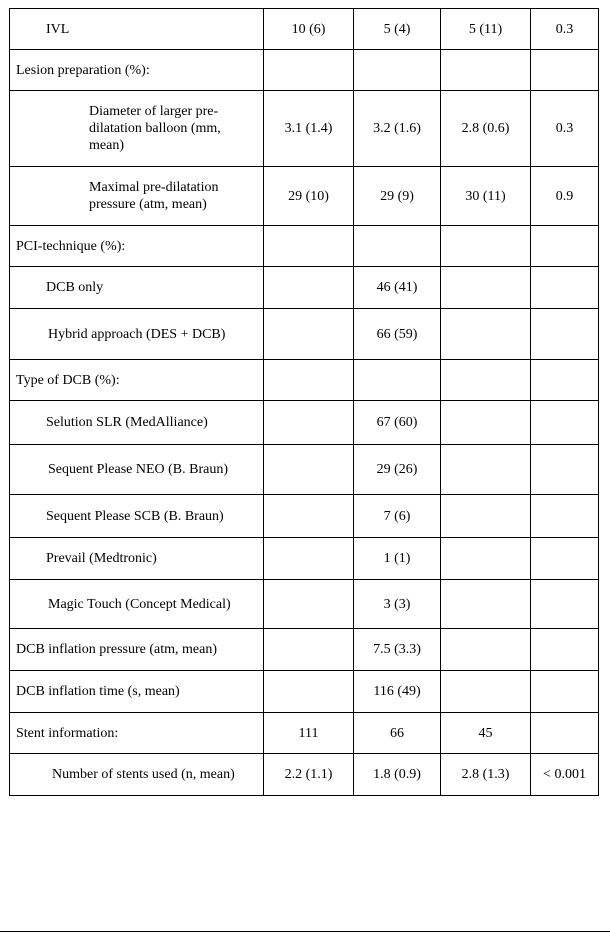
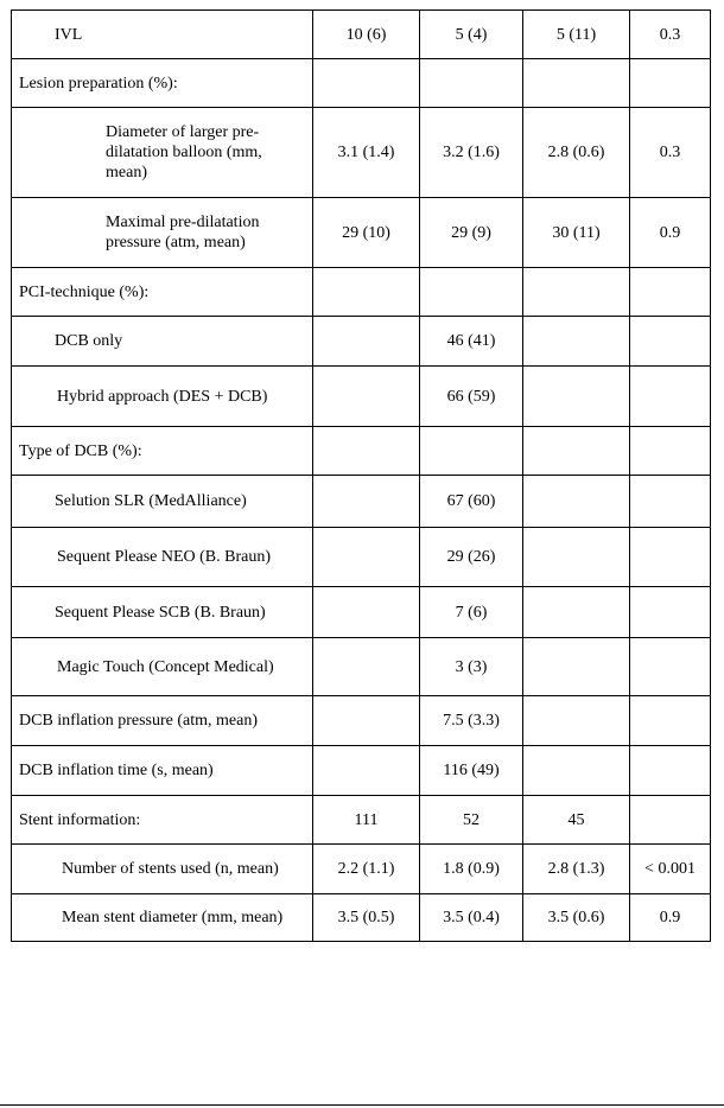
  IVL	10 (6)	5 (4)	5 (11)	0.3
  Lesion preparation (%):
  Diameter of larger pre-dilatation balloon (mm, mean)	3.1 (1.4)	3.2 (1.6)	2.8 (0.6)	0.3
  Maximal pre-dilatation pressure (atm, mean)	29 (10)	29 (9)	30 (11)	0.9
  PCI-technique (%):
  DCB only		46 (41)
  Hybrid approach (DES + DCB)		66 (59)
  Type of DCB (%):
  Selution SLR (MedAlliance)		67 (60)
  Sequent Please NEO (B. Braun)		29 (26)
  Sequent Please SCB (B. Braun)		7 (6)
- Prevail (Medtronic)		1 (1)
  Magic Touch (Concept Medical)		3 (3)
  DCB inflation pressure (atm, mean)		7.5 (3.3)
  DCB inflation time (s, mean)		116 (49)
- Stent information:	111	66	45
+ Stent information:	111	52	45
  Number of stents used (n, mean)	2.2 (1.1)	1.8 (0.9)	2.8 (1.3)	< 0.001
+ Mean stent diameter (mm, mean)	3.5 (0.5)	3.5 (0.4)	3.5 (0.6)	0.9
